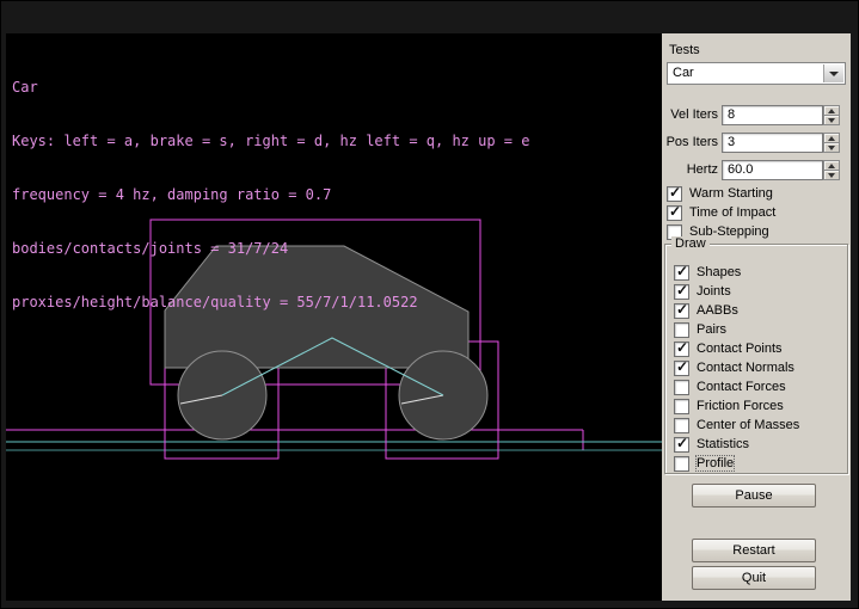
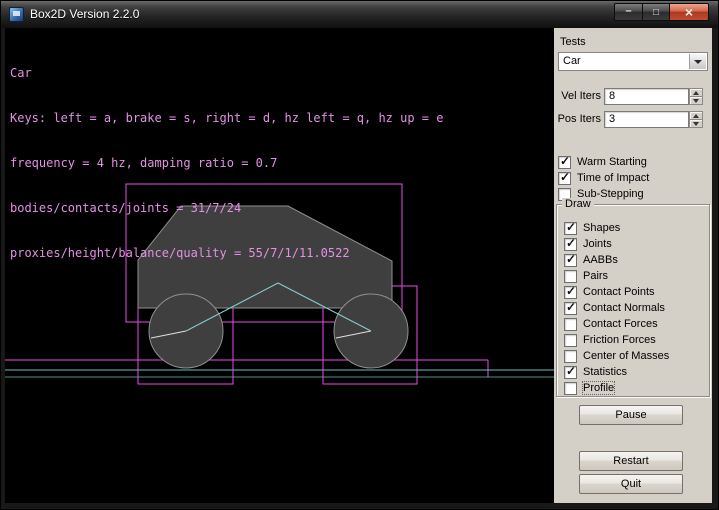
+ Box2D Version 2.2.0
+ –
+ □
+ ×
  Car
  Keys: left = a, brake = s, right = d, hz left = q, hz up = e
  frequency = 4 hz, damping ratio = 0.7
  bodies/contacts/joints = 31/7/24
  proxies/height/balance/quality = 55/7/1/11.0522
  Tests
  Car
  Vel Iters
  8
  Pos Iters
  3
- Hertz
- 60.0
  ✓
  Warm Starting
  ✓
  Time of Impact
  Sub-Stepping
  Draw
  ✓
  Shapes
  ✓
  Joints
  ✓
  AABBs
  Pairs
  ✓
  Contact Points
  ✓
  Contact Normals
  Contact Forces
  Friction Forces
  Center of Masses
  ✓
  Statistics
  Profile
  Pause
  Restart
  Quit
